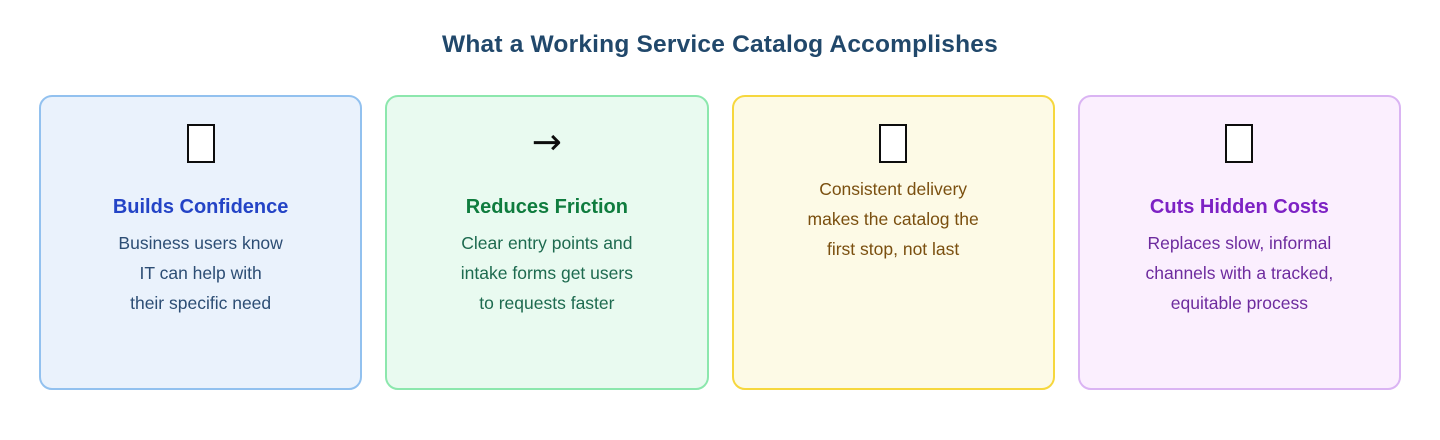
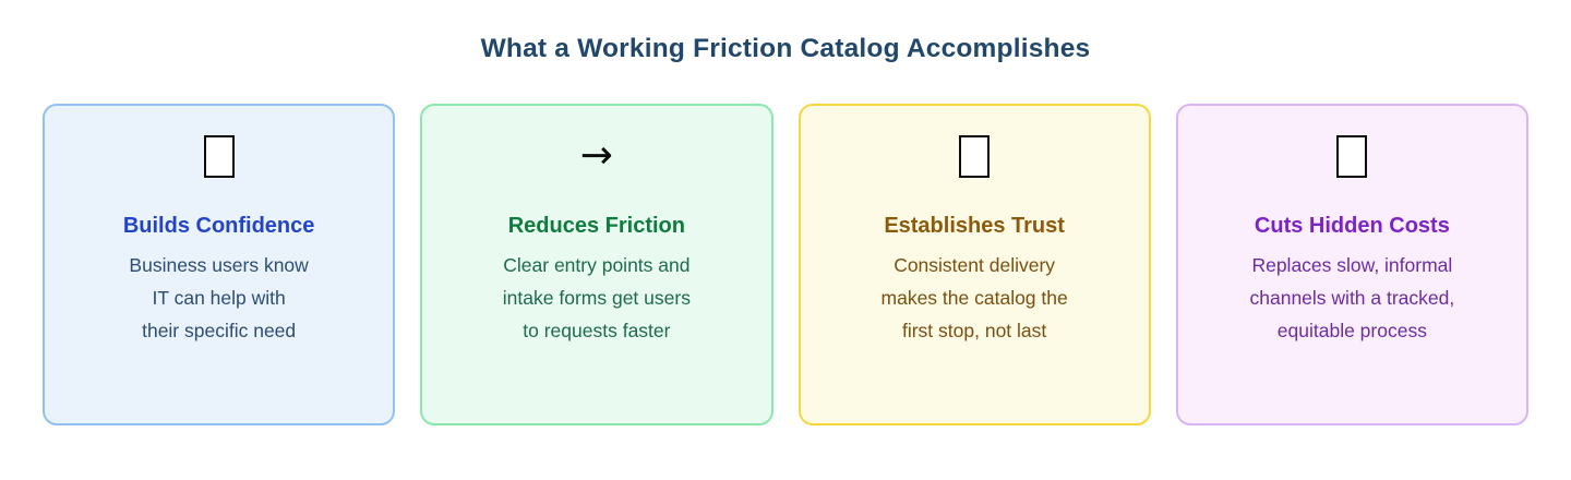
- What a Working Service Catalog Accomplishes
+ What a Working Friction Catalog Accomplishes
  Builds Confidence
  Business users know
  IT can help with
  their specific need
  →
  Reduces Friction
  Clear entry points and
  intake forms get users
  to requests faster
+ Establishes Trust
  Consistent delivery
  makes the catalog the
  first stop, not last
  Cuts Hidden Costs
  Replaces slow, informal
  channels with a tracked,
  equitable process
